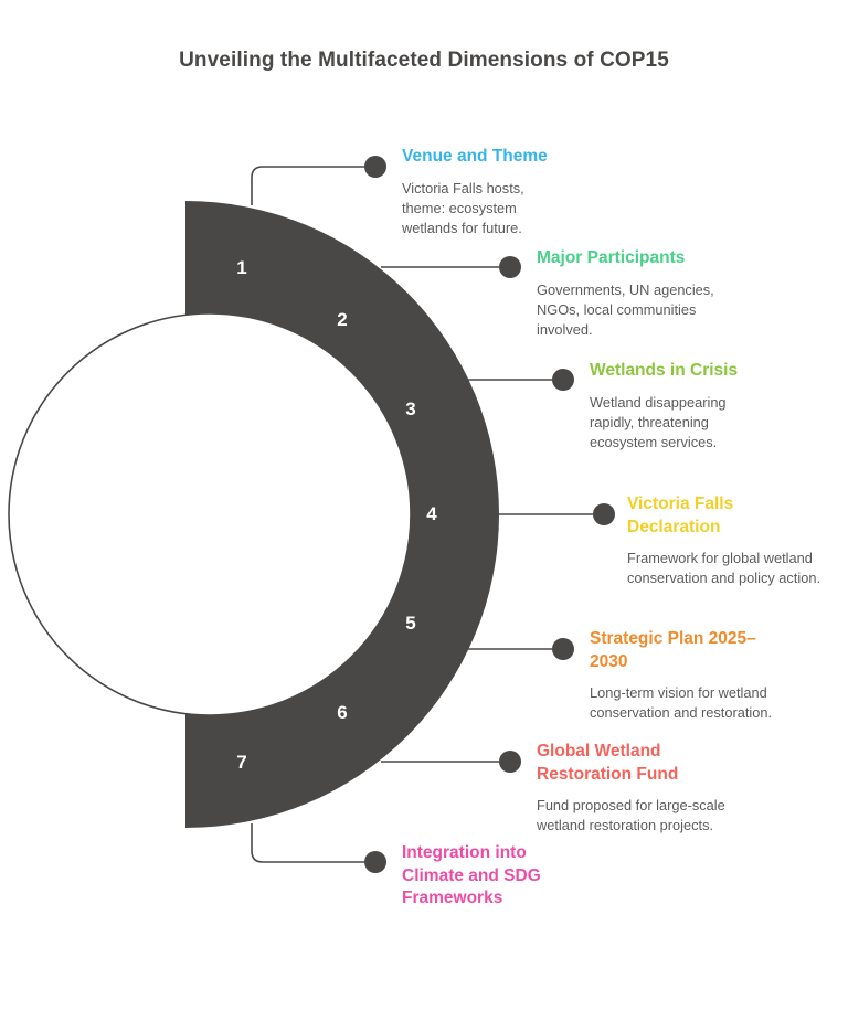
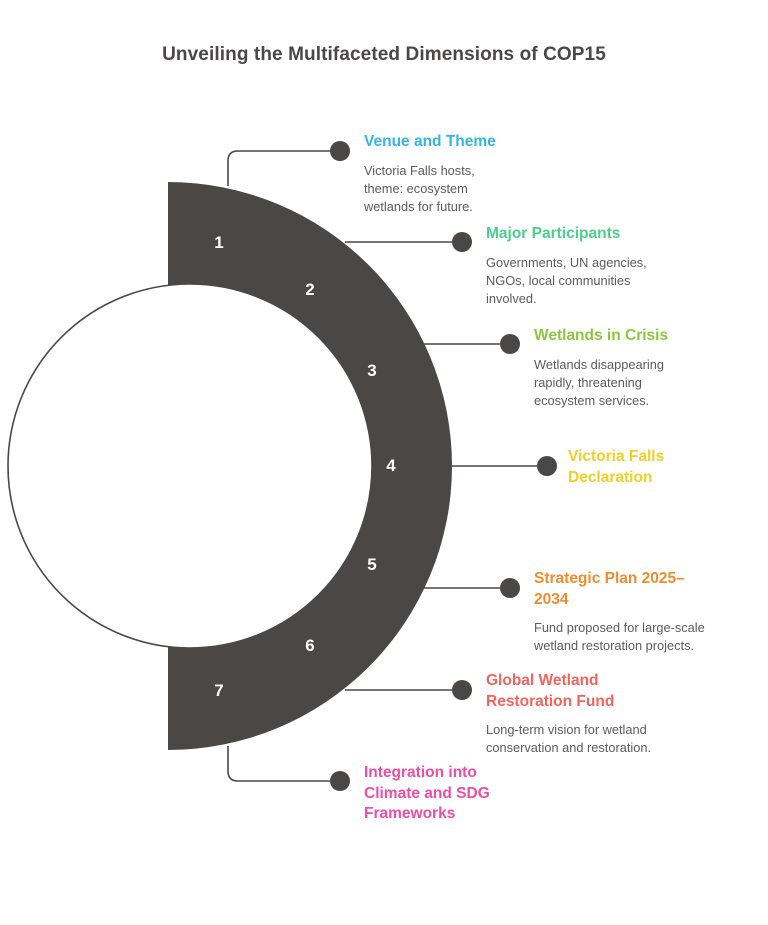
  Unveiling the Multifaceted Dimensions of COP15
  1
  2
  3
  4
  5
  6
  7
  Venue and Theme
  Victoria Falls hosts, theme: ecosystem wetlands for future.
  Major Participants
  Governments, UN agencies, NGOs, local communities involved.
  Wetlands in Crisis
- Wetland disappearing rapidly, threatening ecosystem services.
+ Wetlands disappearing rapidly, threatening ecosystem services.
  Victoria Falls Declaration
- Framework for global wetland conservation and policy action.
- Strategic Plan 2025–2030
+ Strategic Plan 2025–2034
- Long-term vision for wetland conservation and restoration.
+ Fund proposed for large-scale wetland restoration projects.
  Global Wetland Restoration Fund
- Fund proposed for large-scale wetland restoration projects.
+ Long-term vision for wetland conservation and restoration.
  Integration into Climate and SDG Frameworks
